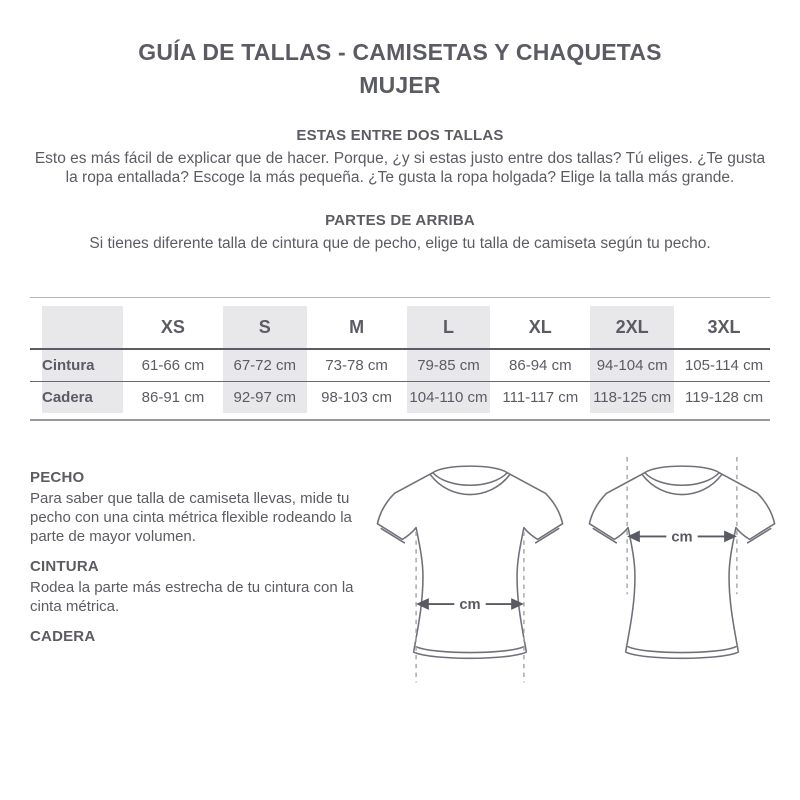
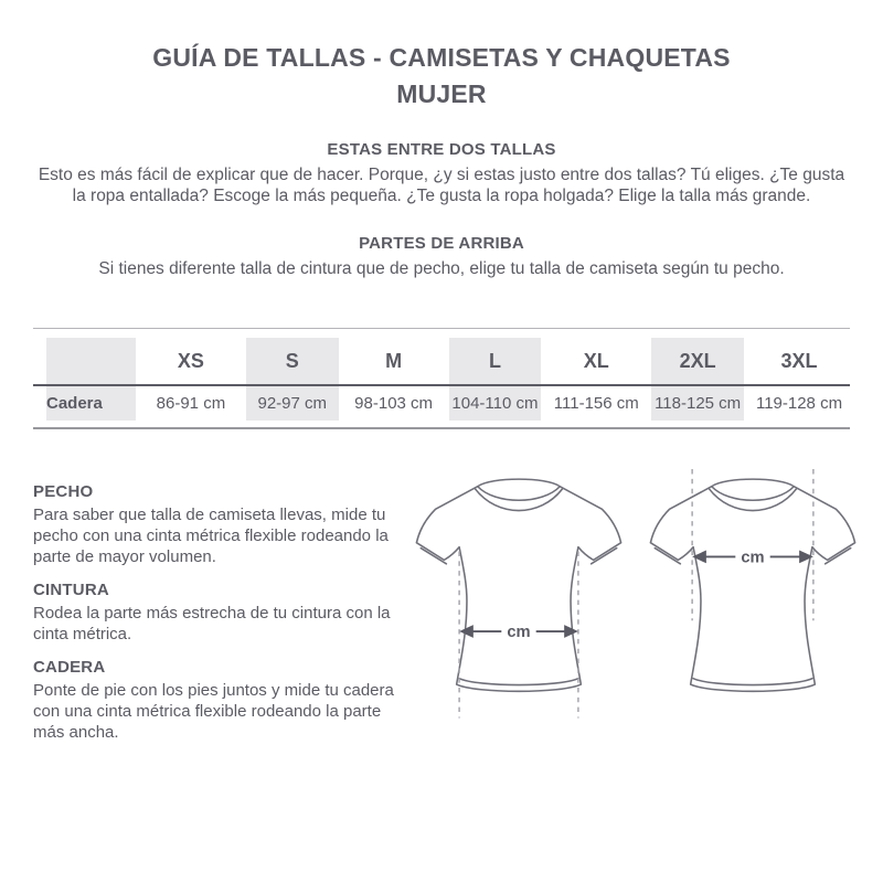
  GUÍA DE TALLAS - CAMISETAS Y CHAQUETAS
  MUJER
  ESTAS ENTRE DOS TALLAS
  Esto es más fácil de explicar que de hacer. Porque, ¿y si estas justo entre dos tallas? Tú eliges. ¿Te gusta la ropa entallada? Escoge la más pequeña. ¿Te gusta la ropa holgada? Elige la talla más grande.
  PARTES DE ARRIBA
  Si tienes diferente talla de cintura que de pecho, elige tu talla de camiseta según tu pecho.
  	XS	S	M	L	XL	2XL	3XL
- Cintura	61-66 cm	67-72 cm	73-78 cm	79-85 cm	86-94 cm	94-104 cm	105-114 cm
- Cadera	86-91 cm	92-97 cm	98-103 cm	104-110 cm	111-117 cm	118-125 cm	119-128 cm
+ Cadera	86-91 cm	92-97 cm	98-103 cm	104-110 cm	111-156 cm	118-125 cm	119-128 cm
  PECHO
  Para saber que talla de camiseta llevas, mide tu pecho con una cinta métrica flexible rodeando la parte de mayor volumen.
  CINTURA
  Rodea la parte más estrecha de tu cintura con la cinta métrica.
  CADERA
+ Ponte de pie con los pies juntos y mide tu cadera con una cinta métrica flexible rodeando la parte más ancha.
  cm
  cm
